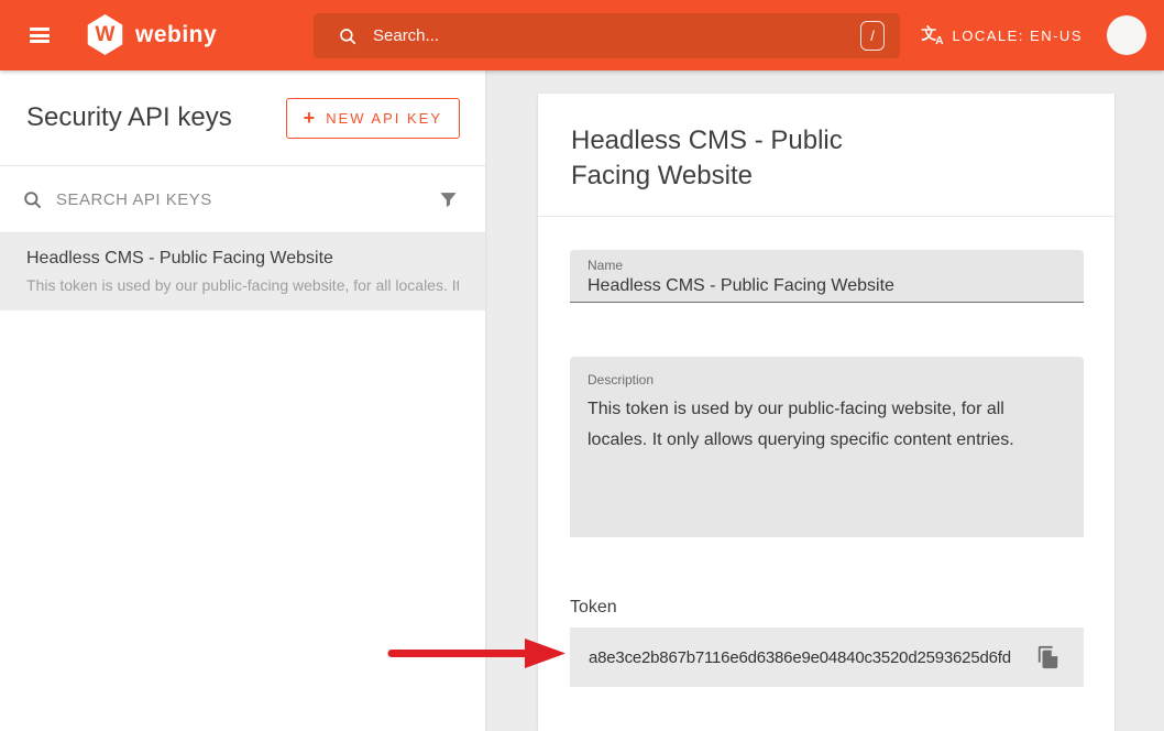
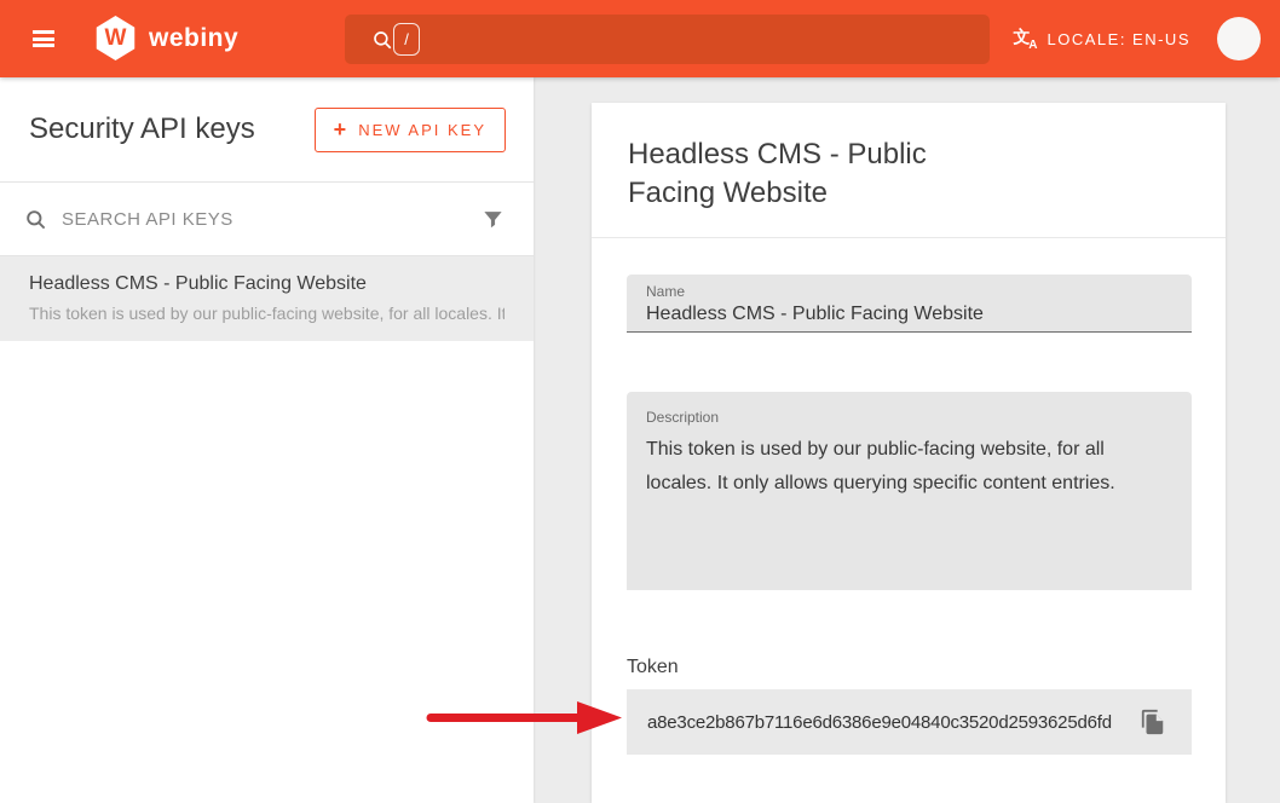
  W
  webiny
- Search...
  /
  文
  A
  LOCALE: EN-US
  Security API keys
  +
  NEW API KEY
  SEARCH API KEYS
  Headless CMS - Public Facing Website
  This token is used by our public-facing website, for all locales. It
  Headless CMS - Public Facing Website
  Name
  Headless CMS - Public Facing Website
  Description
  Token
  a8e3ce2b867b7116e6d6386e9e04840c3520d2593625d6fd
